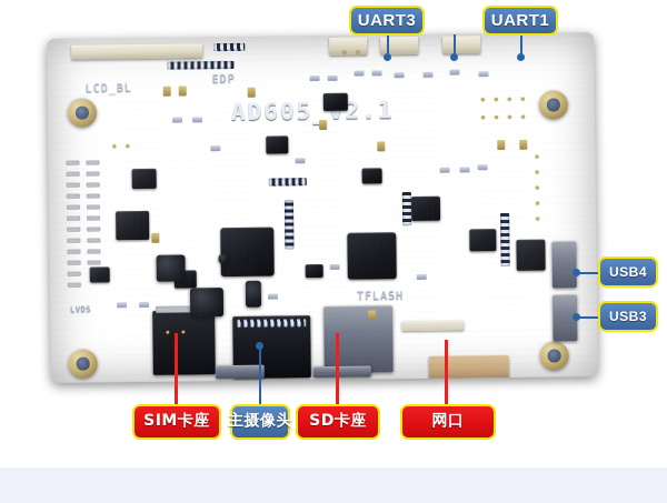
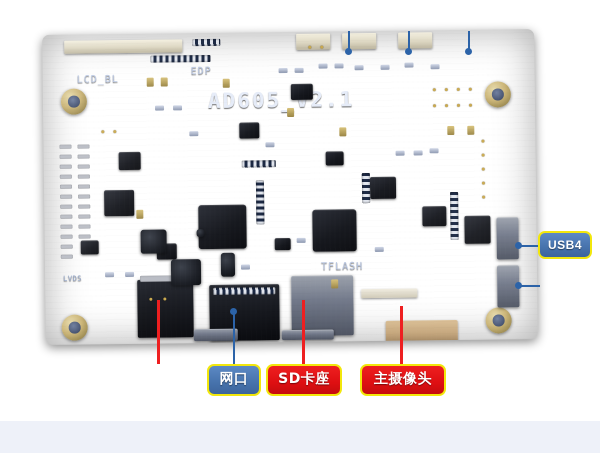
- UART3
- UART1
  USB4
- USB3
- SIM卡座
- 主摄像头
+ 网口
  SD卡座
- 网口
+ 主摄像头
